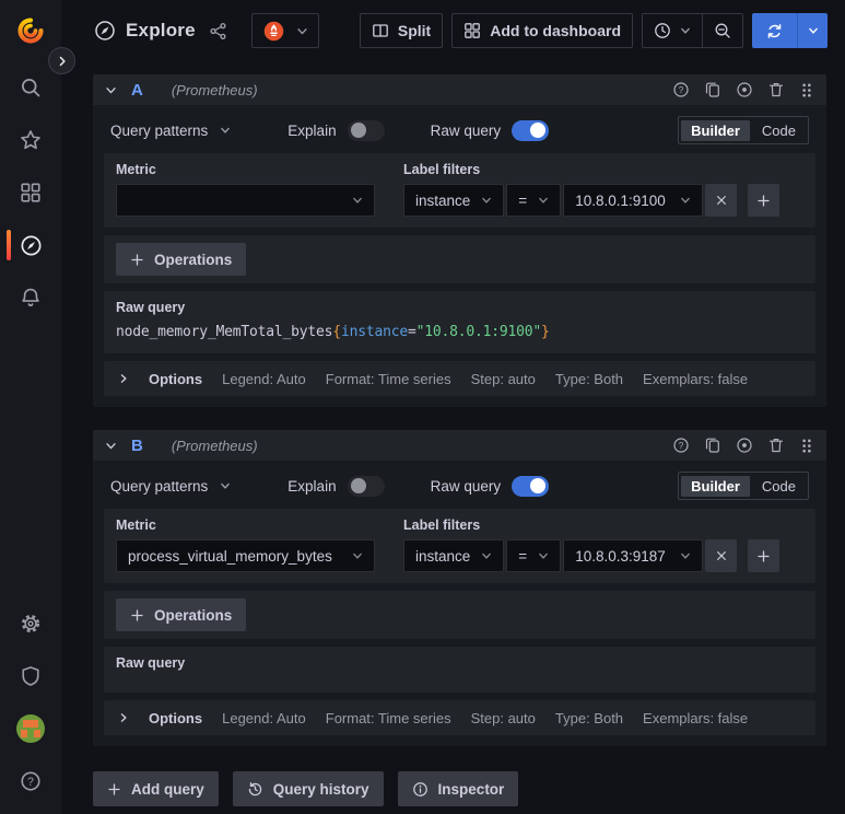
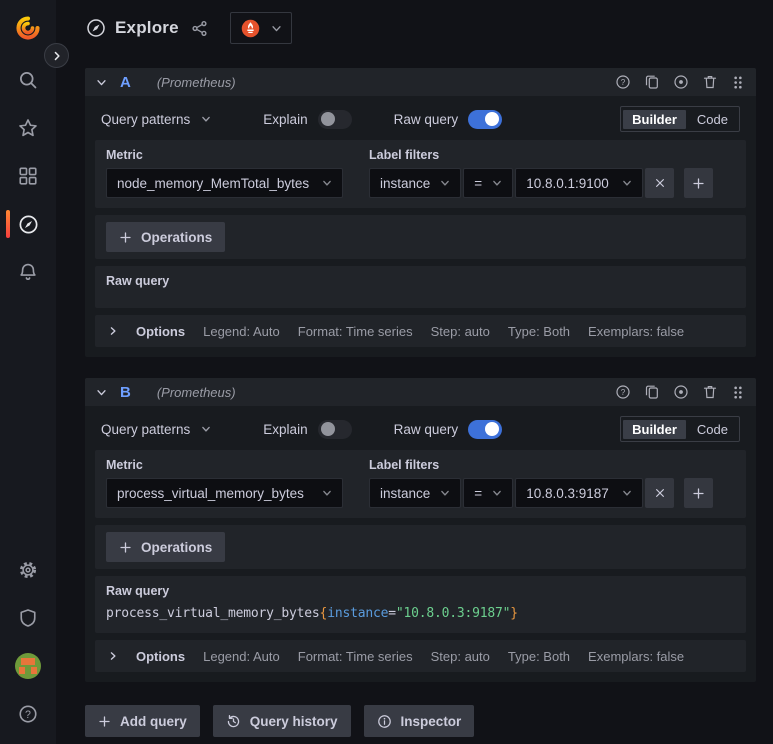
  ?
  Explore
- Split
- Add to dashboard
  A
  (Prometheus)
  ?
  Query patterns
  Explain
  Raw query
  Builder
  Code
  Metric
+ node_memory_MemTotal_bytes
  Label filters
  instance
  =
  10.8.0.1:9100
  Operations
  Raw query
- node_memory_MemTotal_bytes{instance="10.8.0.1:9100"}
  Options
  Legend: Auto
  Format: Time series
  Step: auto
  Type: Both
  Exemplars: false
  B
  (Prometheus)
  ?
  Query patterns
  Explain
  Raw query
  Builder
  Code
  Metric
  process_virtual_memory_bytes
  Label filters
  instance
  =
  10.8.0.3:9187
  Operations
  Raw query
+ process_virtual_memory_bytes{instance="10.8.0.3:9187"}
  Options
  Legend: Auto
  Format: Time series
  Step: auto
  Type: Both
  Exemplars: false
  Add query
  Query history
  Inspector
